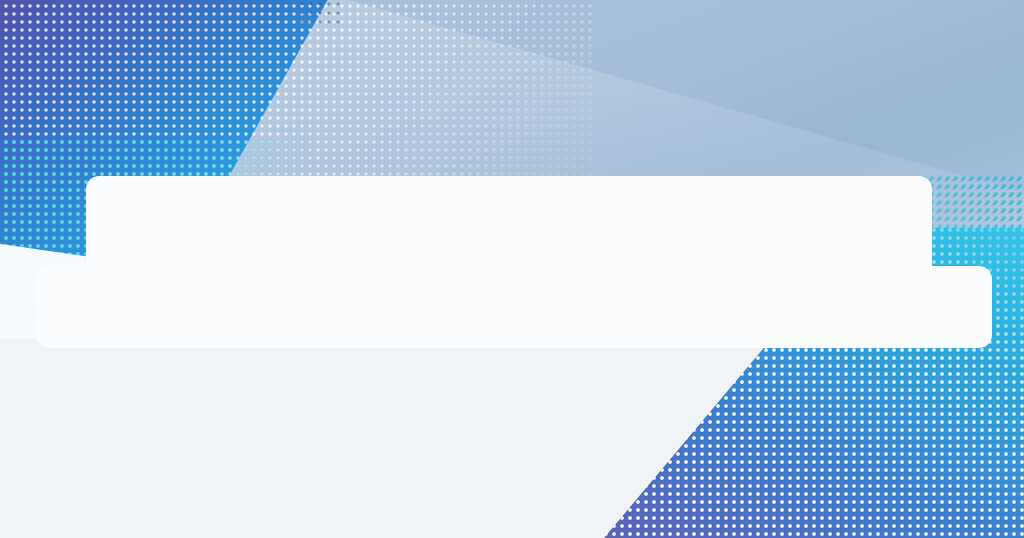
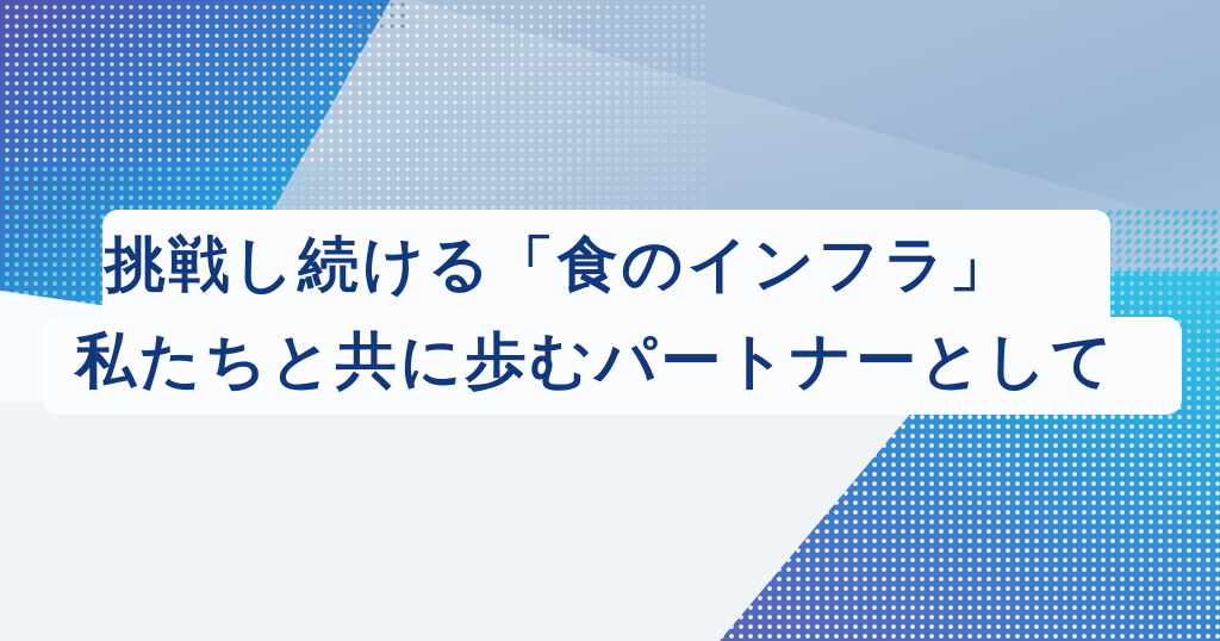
+ 挑戦し続ける「食のインフラ」
+ 私たちと共に歩むパートナーとして
